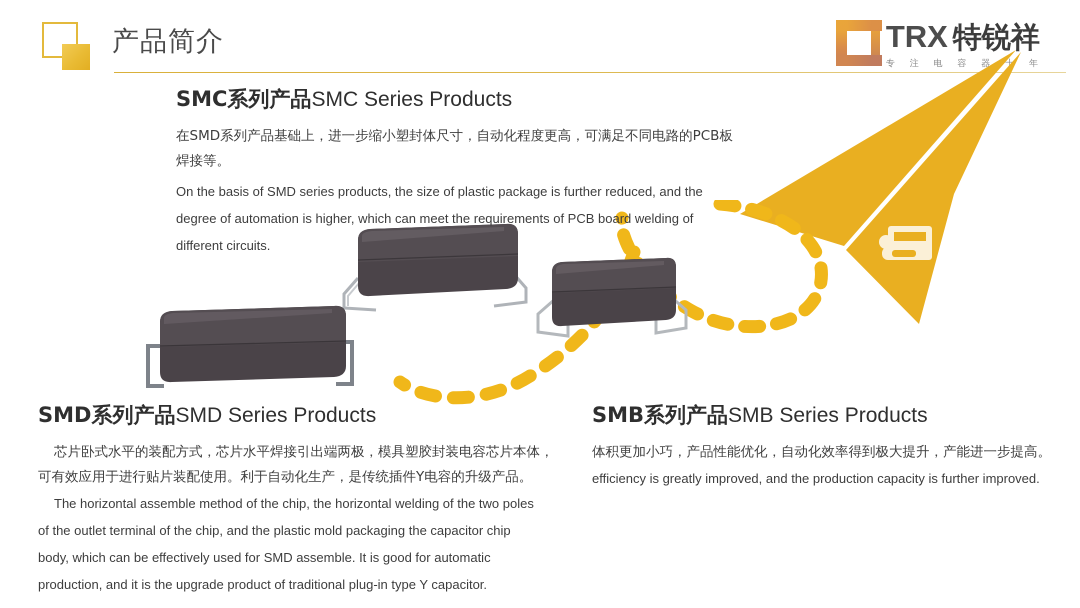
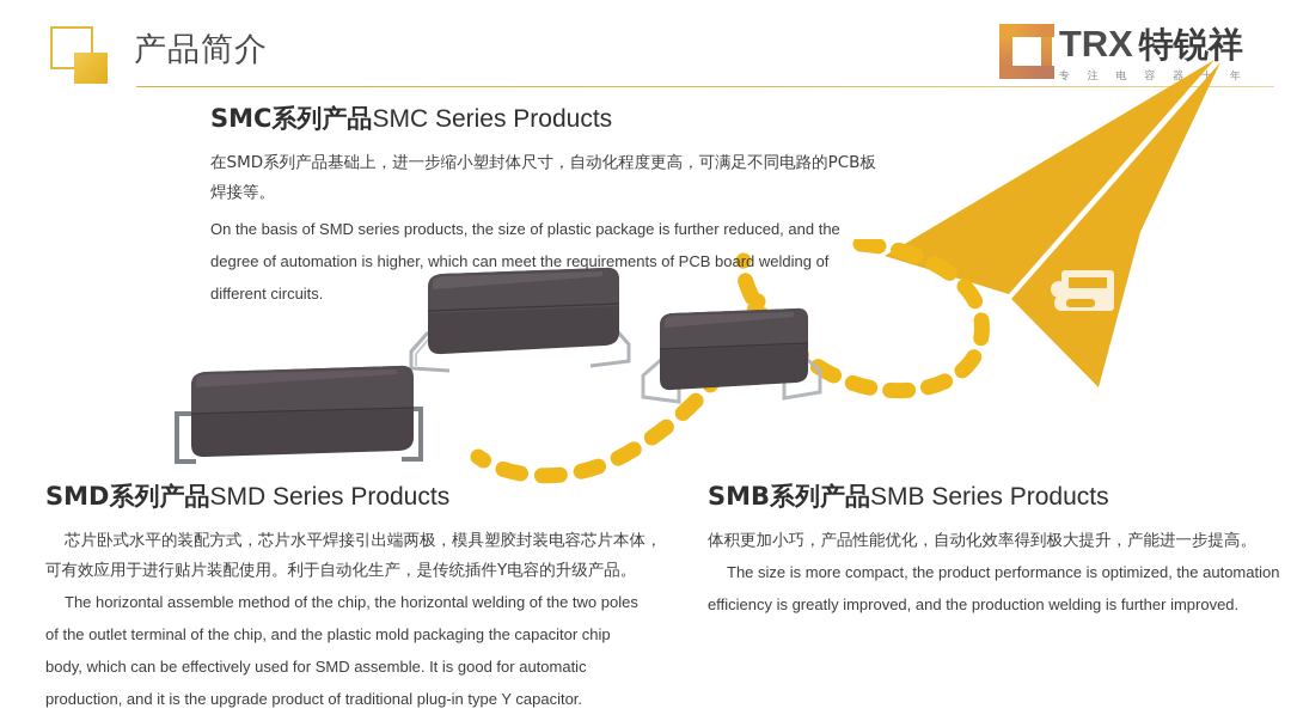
  产品简介
  TRX
  特锐祥
  专 注 电 容 器 年
  SMC系列产品SMC Series Products
  在SMD系列产品基础上，进一步缩小塑封体尺寸，自动化程度更高，可满足不同电路的PCB板
  焊接等。
  On the basis of SMD series products, the size of plastic package is further reduced, and the
  degree of automation is higher, which can meet the requirements of PCB board welding of
  different circuits.
  SMD系列产品SMD Series Products
  芯片卧式水平的装配方式，芯片水平焊接引出端两极，模具塑胶封装电容芯片本体，
  可有效应用于进行贴片装配使用。利于自动化生产，是传统插件Y电容的升级产品。
  The horizontal assemble method of the chip, the horizontal welding of the two poles
  of the outlet terminal of the chip, and the plastic mold packaging the capacitor chip
  body, which can be effectively used for SMD assemble. It is good for automatic
  production, and it is the upgrade product of traditional plug-in type Y capacitor.
  SMB系列产品SMB Series Products
  体积更加小巧，产品性能优化，自动化效率得到极大提升，产能进一步提高。
+ The size is more compact, the product performance is optimized, the automation
- efficiency is greatly improved, and the production capacity is further improved.
+ efficiency is greatly improved, and the production welding is further improved.
